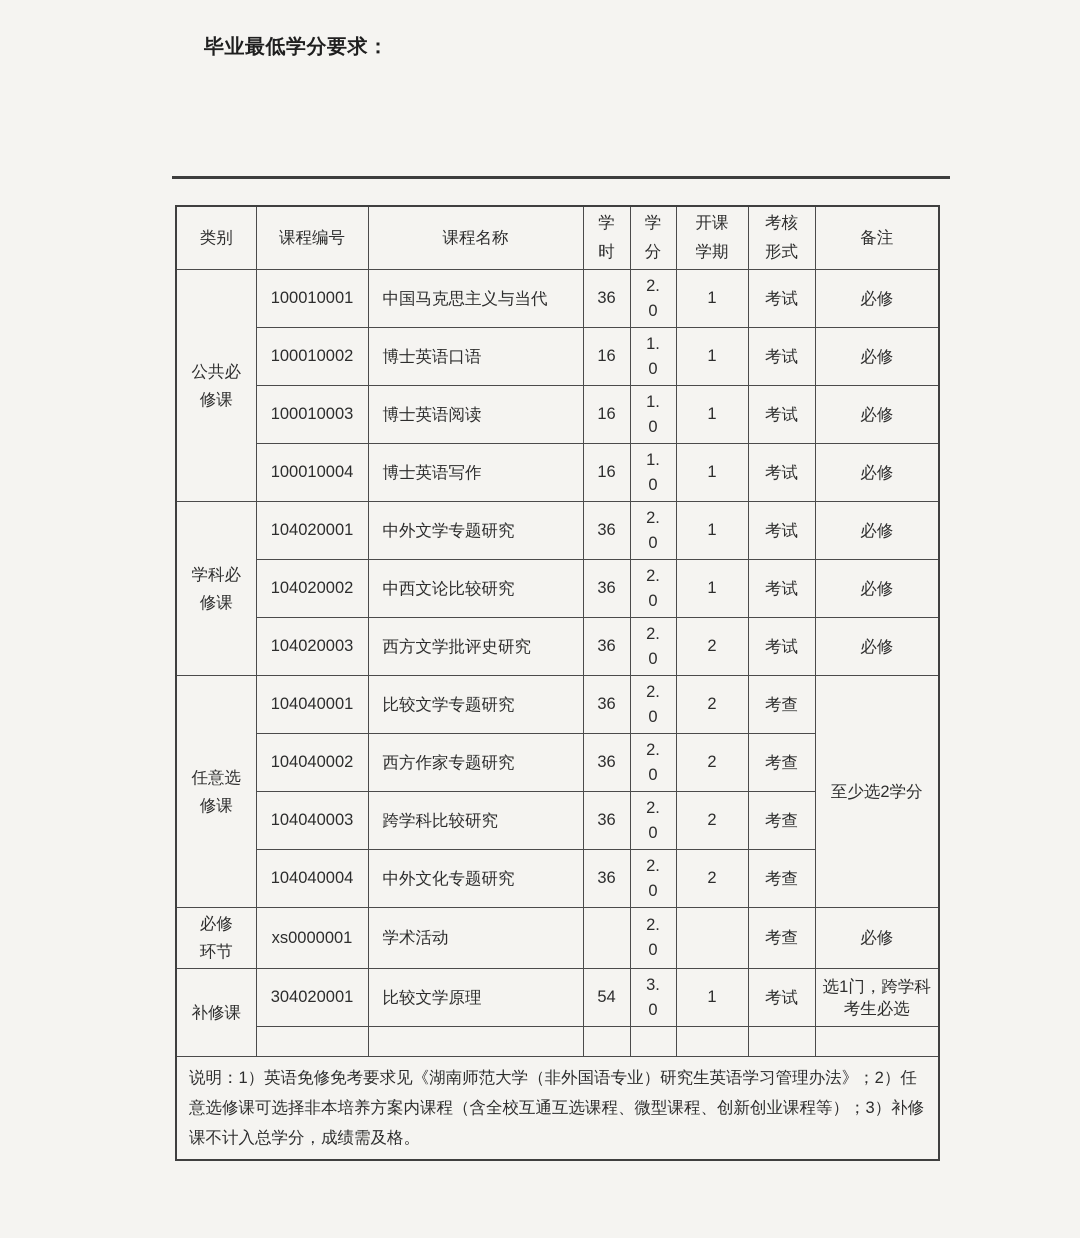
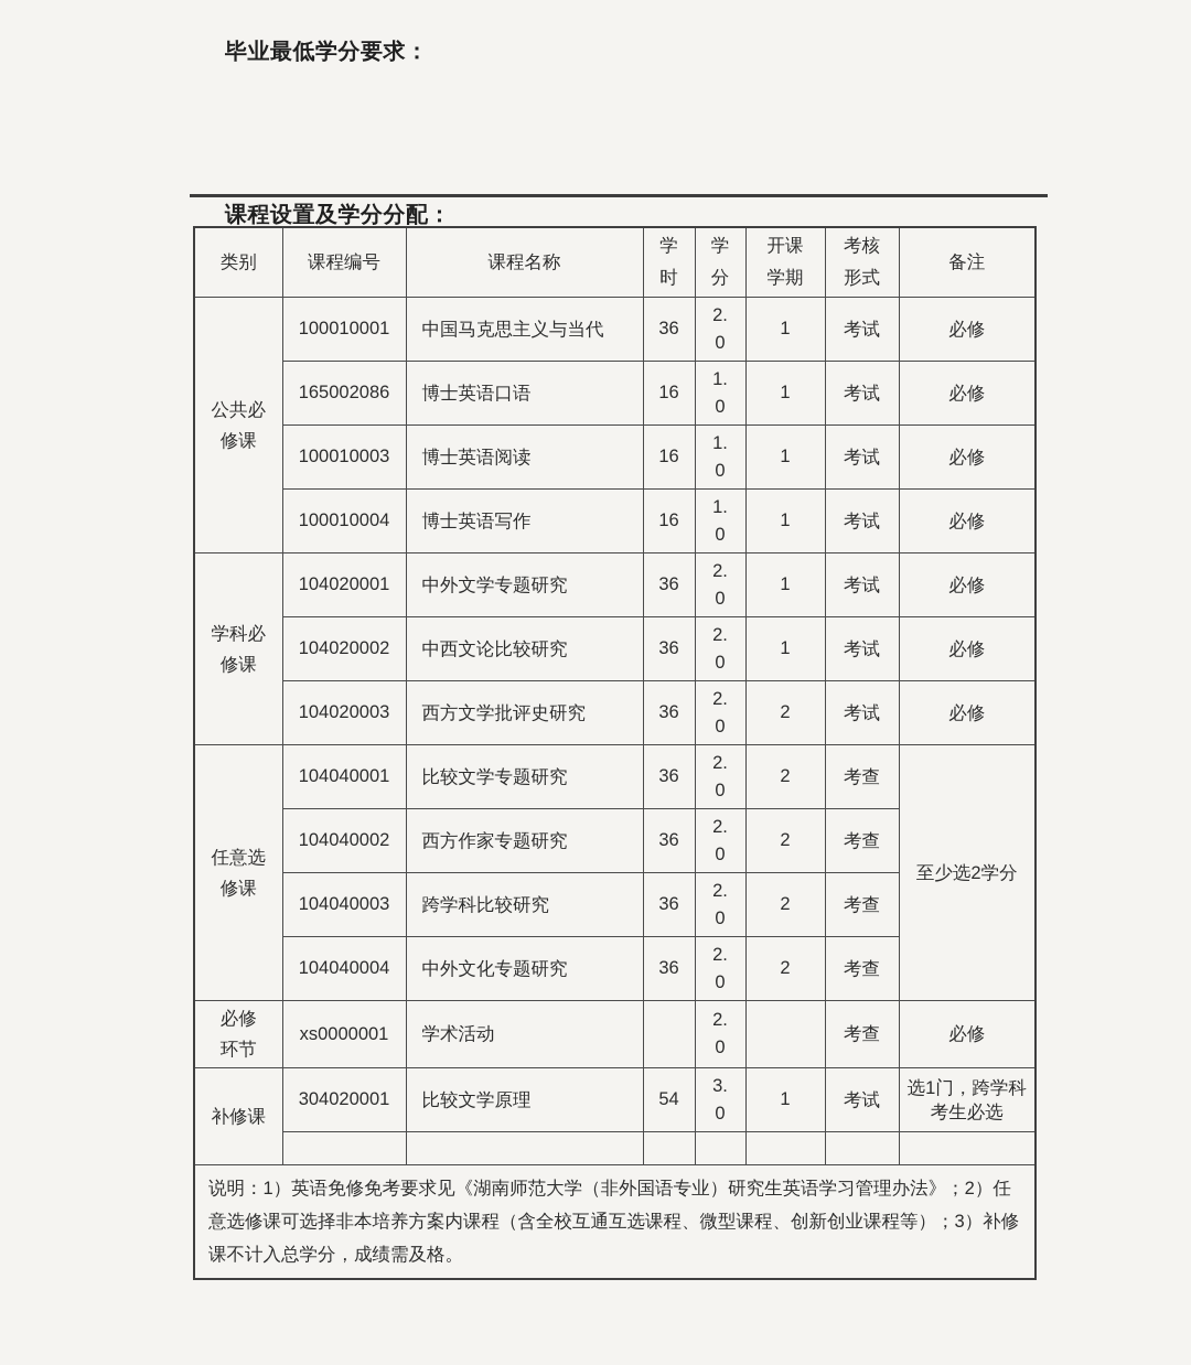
  毕业最低学分要求：
+ 课程设置及学分分配：
  类别	课程编号	课程名称	学时	学分	开课学期	考核形式	备注
  公共必修课	100010001	中国马克思主义与当代	36	2.0	1	考试	必修
- 100010002	博士英语口语	16	1.0	1	考试	必修
+ 165002086	博士英语口语	16	1.0	1	考试	必修
  100010003	博士英语阅读	16	1.0	1	考试	必修
  100010004	博士英语写作	16	1.0	1	考试	必修
  学科必修课	104020001	中外文学专题研究	36	2.0	1	考试	必修
  104020002	中西文论比较研究	36	2.0	1	考试	必修
  104020003	西方文学批评史研究	36	2.0	2	考试	必修
  任意选修课	104040001	比较文学专题研究	36	2.0	2	考查	至少选2学分
  104040002	西方作家专题研究	36	2.0	2	考查
  104040003	跨学科比较研究	36	2.0	2	考查
  104040004	中外文化专题研究	36	2.0	2	考查
  必修环节	xs0000001	学术活动		2.0		考查	必修
  补修课	304020001	比较文学原理	54	3.0	1	考试	选1门，跨学科考生必选
  说明：1）英语免修免考要求见《湖南师范大学（非外国语专业）研究生英语学习管理办法》；2）任意选修课可选择非本培养方案内课程（含全校互通互选课程、微型课程、创新创业课程等）；3）补修课不计入总学分，成绩需及格。
